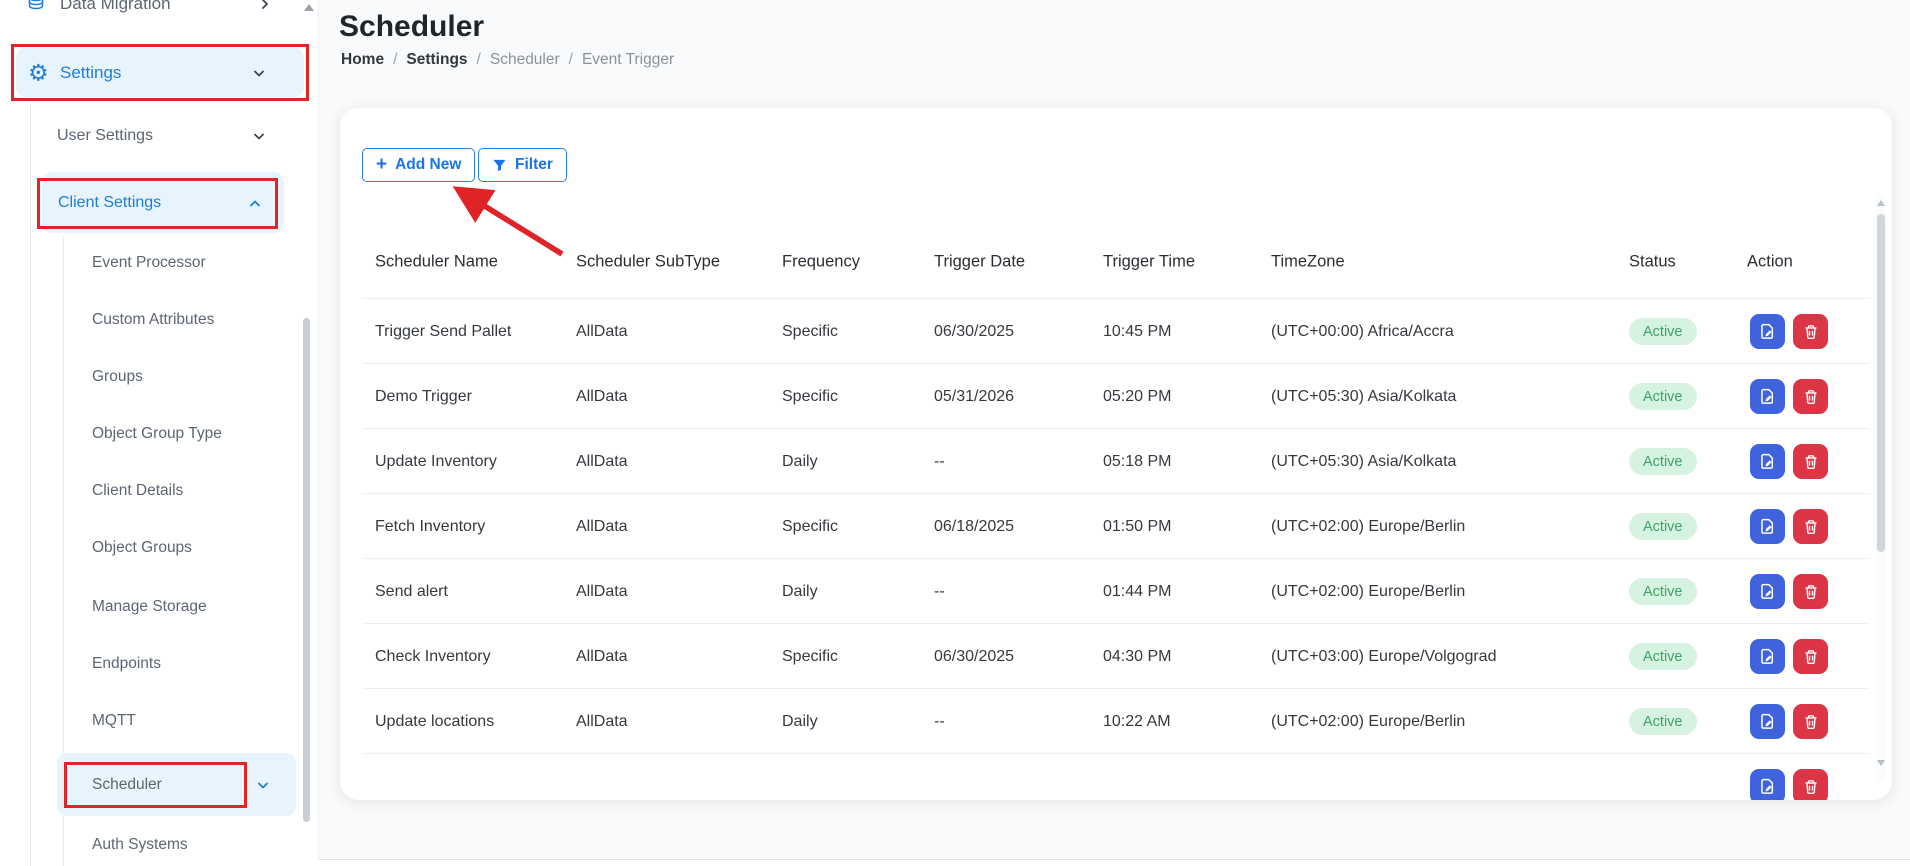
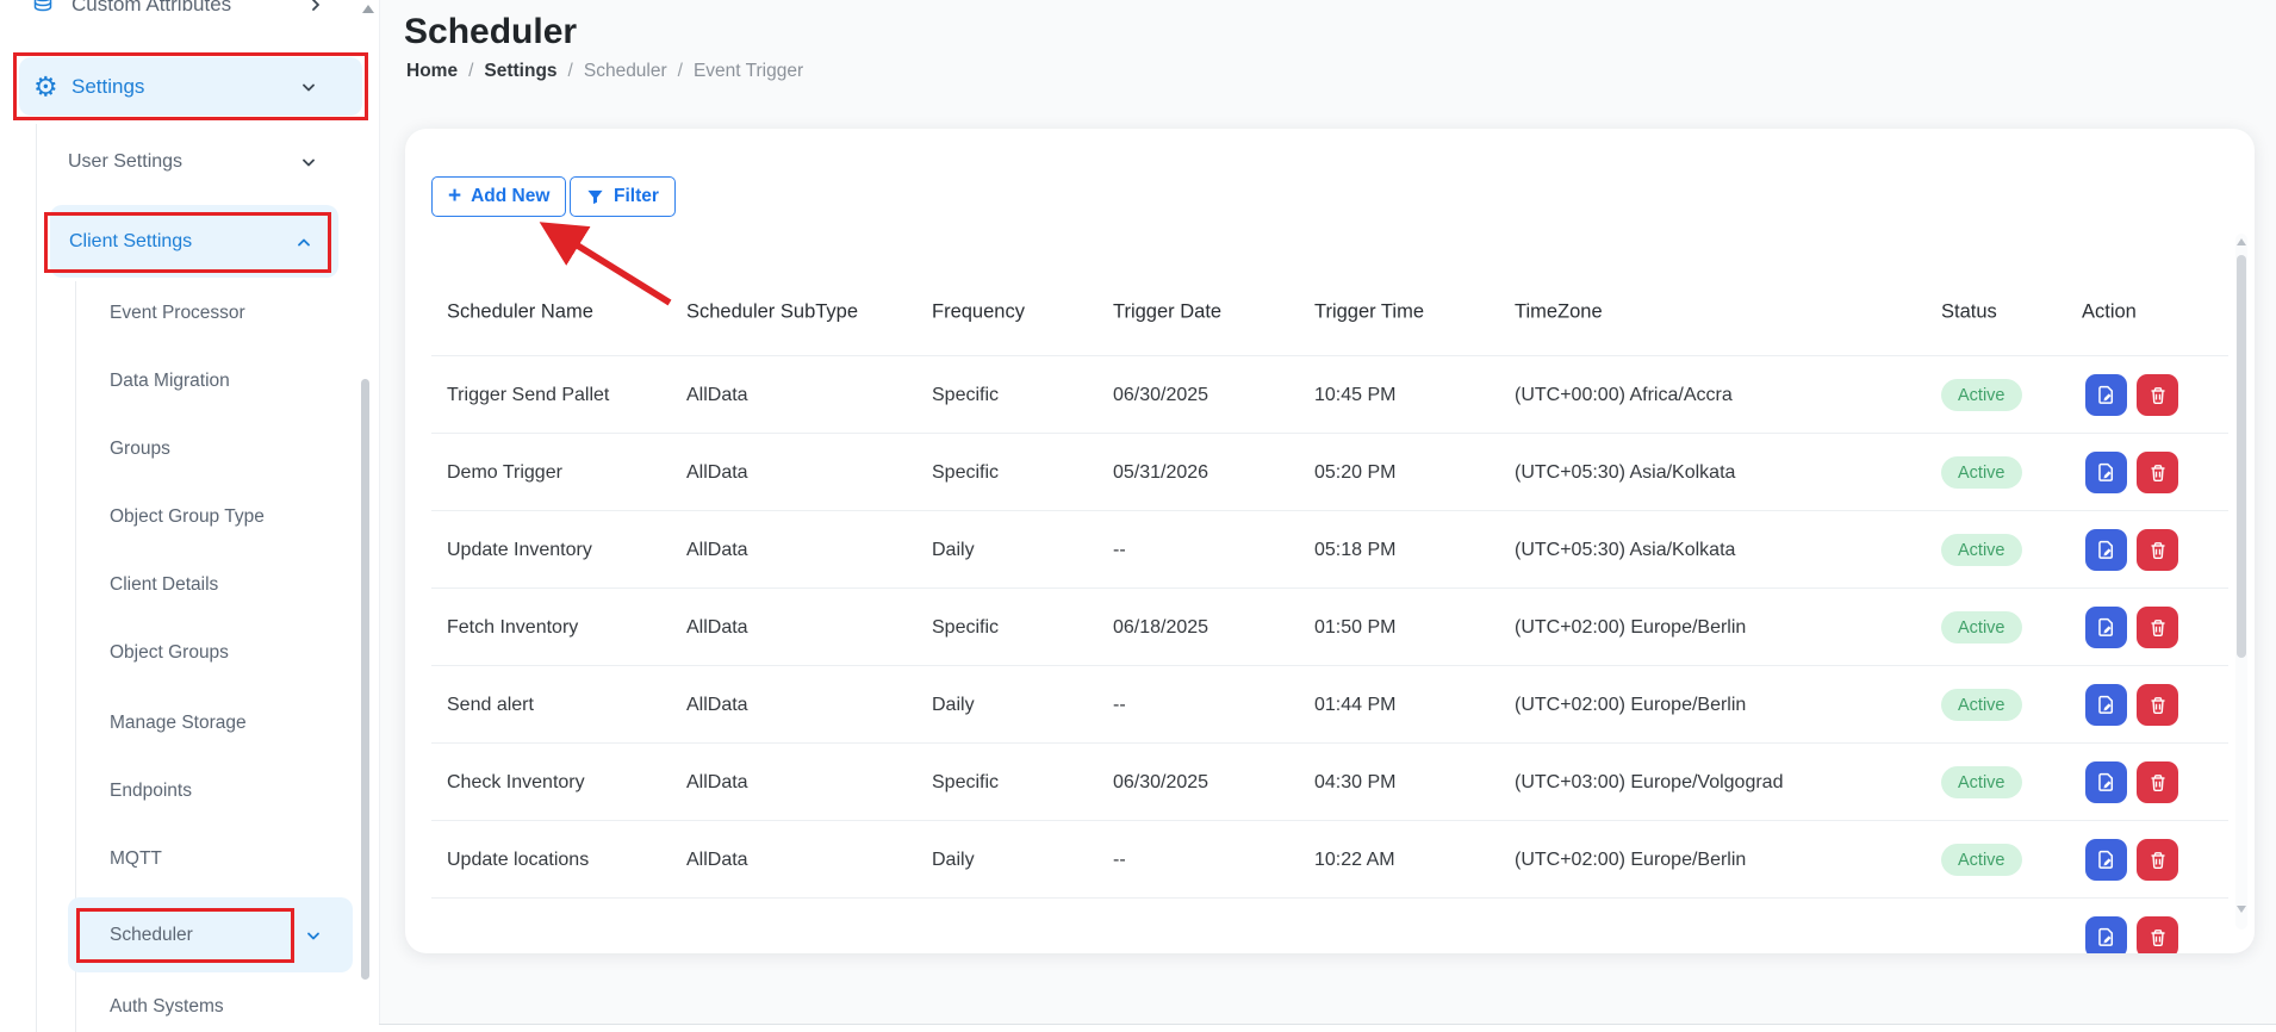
- Data Migration
+ Custom Attributes
  ⚙
  Settings
  User Settings
  Client Settings
  Event Processor
- Custom Attributes
+ Data Migration
  Groups
  Object Group Type
  Client Details
  Object Groups
  Manage Storage
  Endpoints
  MQTT
  Scheduler
  Auth Systems
  Scheduler
  Home
  /
  Settings
  /
  Scheduler
  /
  Event Trigger
  +
  Add New
  Filter
  Scheduler Name
  Scheduler SubType
  Frequency
  Trigger Date
  Trigger Time
  TimeZone
  Status
  Action
  Trigger Send Pallet
  AllData
  Specific
  06/30/2025
  10:45 PM
  (UTC+00:00) Africa/Accra
  Active
  Demo Trigger
  AllData
  Specific
  05/31/2026
  05:20 PM
  (UTC+05:30) Asia/Kolkata
  Active
  Update Inventory
  AllData
  Daily
  --
  05:18 PM
  (UTC+05:30) Asia/Kolkata
  Active
  Fetch Inventory
  AllData
  Specific
  06/18/2025
  01:50 PM
  (UTC+02:00) Europe/Berlin
  Active
  Send alert
  AllData
  Daily
  --
  01:44 PM
  (UTC+02:00) Europe/Berlin
  Active
  Check Inventory
  AllData
  Specific
  06/30/2025
  04:30 PM
  (UTC+03:00) Europe/Volgograd
  Active
  Update locations
  AllData
  Daily
  --
  10:22 AM
  (UTC+02:00) Europe/Berlin
  Active
